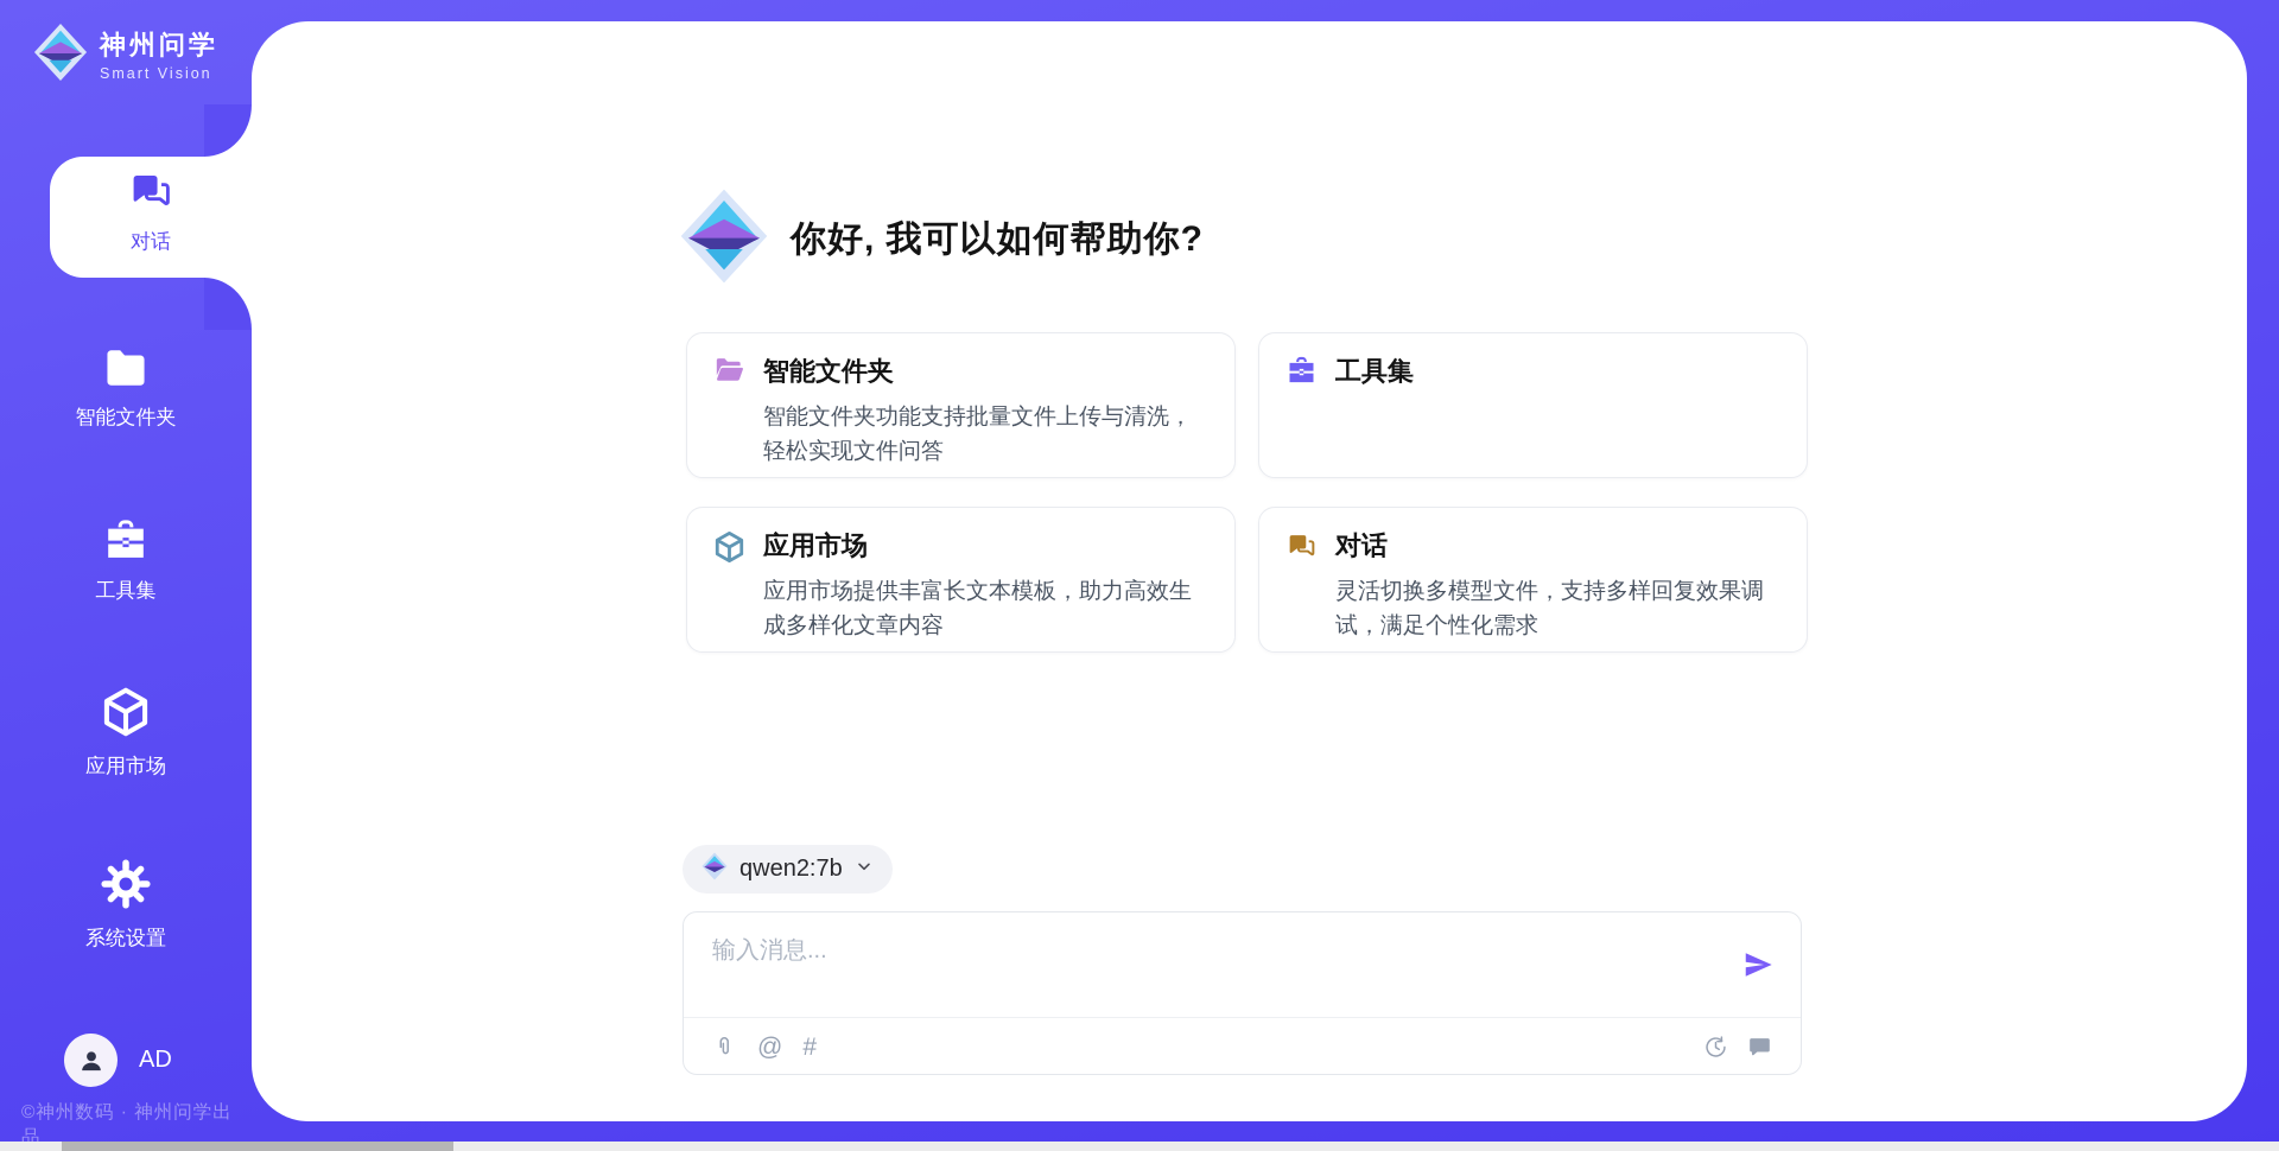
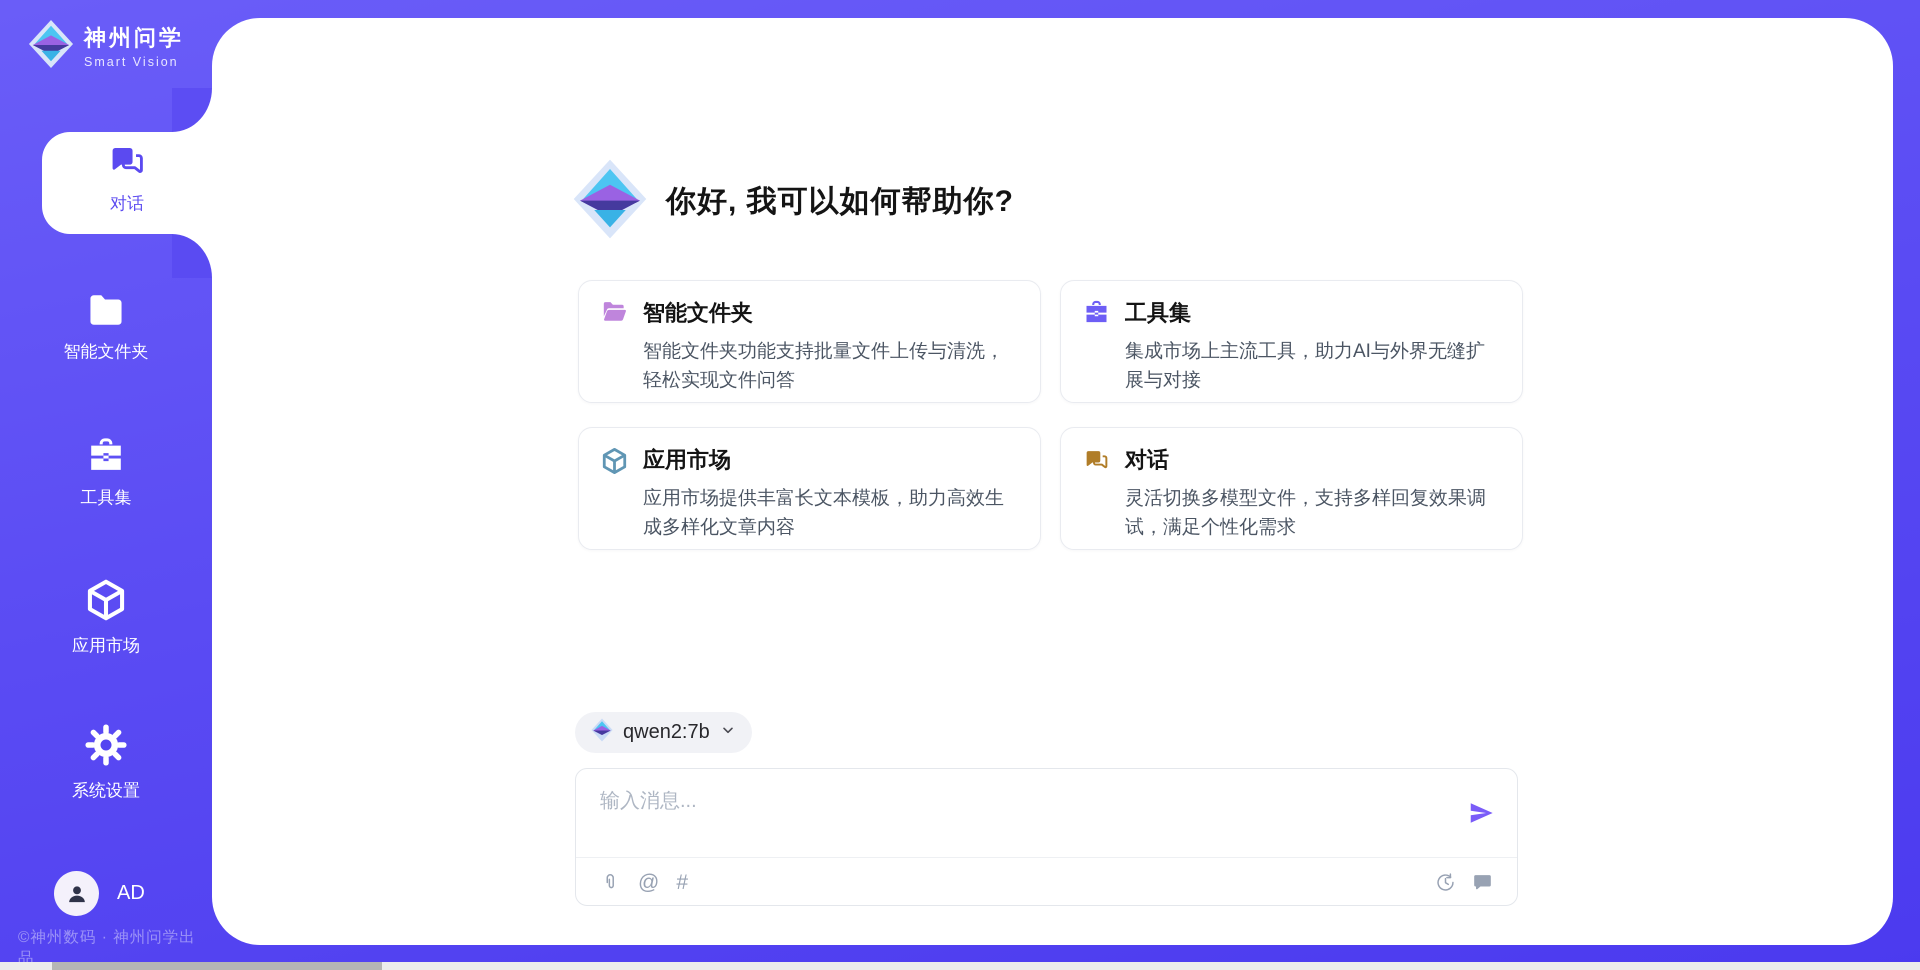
  神州问学 Smart Vision
  对话
  智能文件夹
  工具集
  应用市场
  系统设置
  AD
  ©神州数码 · 神州问学出品
  你好, 我可以如何帮助你?
  智能文件夹
  智能文件夹功能支持批量文件上传与清洗，轻松实现文件问答
  工具集
+ 集成市场上主流工具，助力AI与外界无缝扩展与对接
  应用市场
  应用市场提供丰富长文本模板，助力高效生成多样化文章内容
  对话
  灵活切换多模型文件，支持多样回复效果调试，满足个性化需求
  qwen2:7b
  输入消息...
  @
  #
